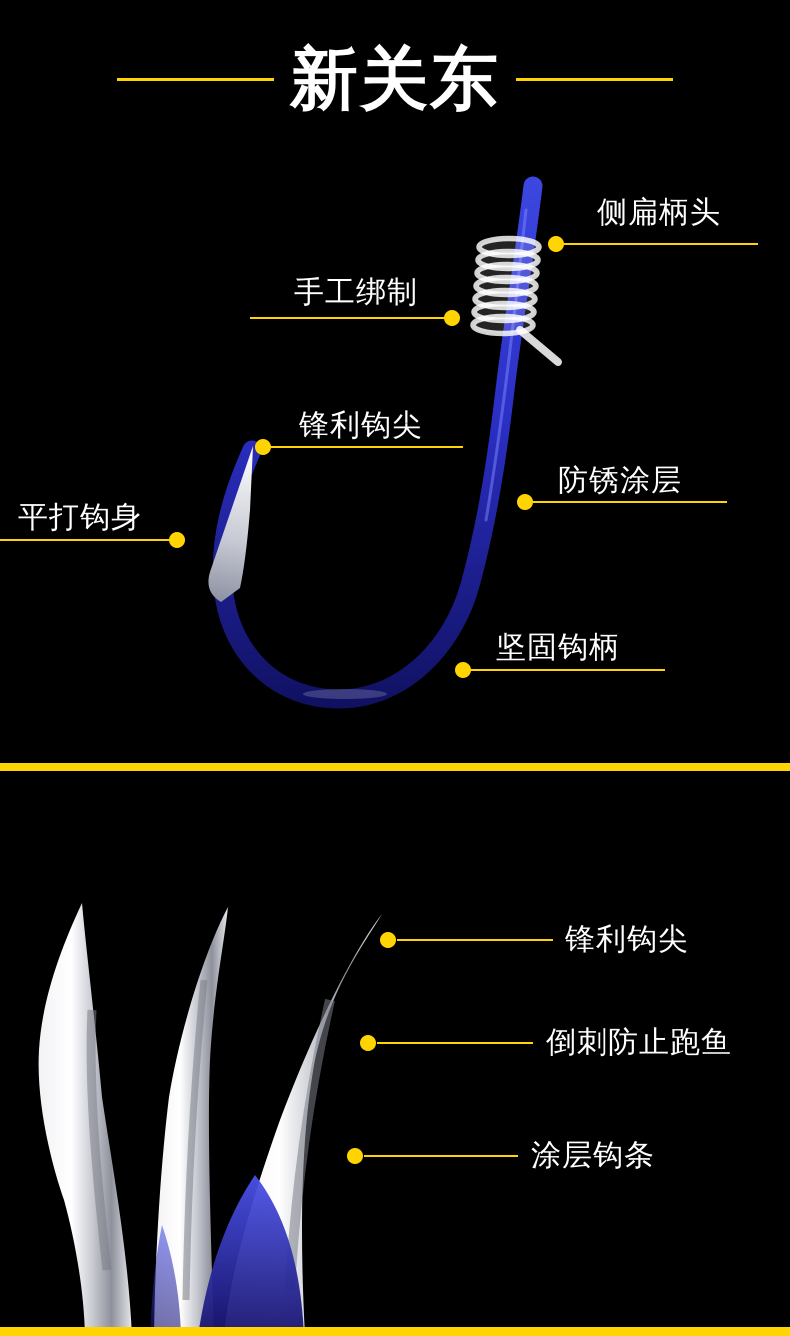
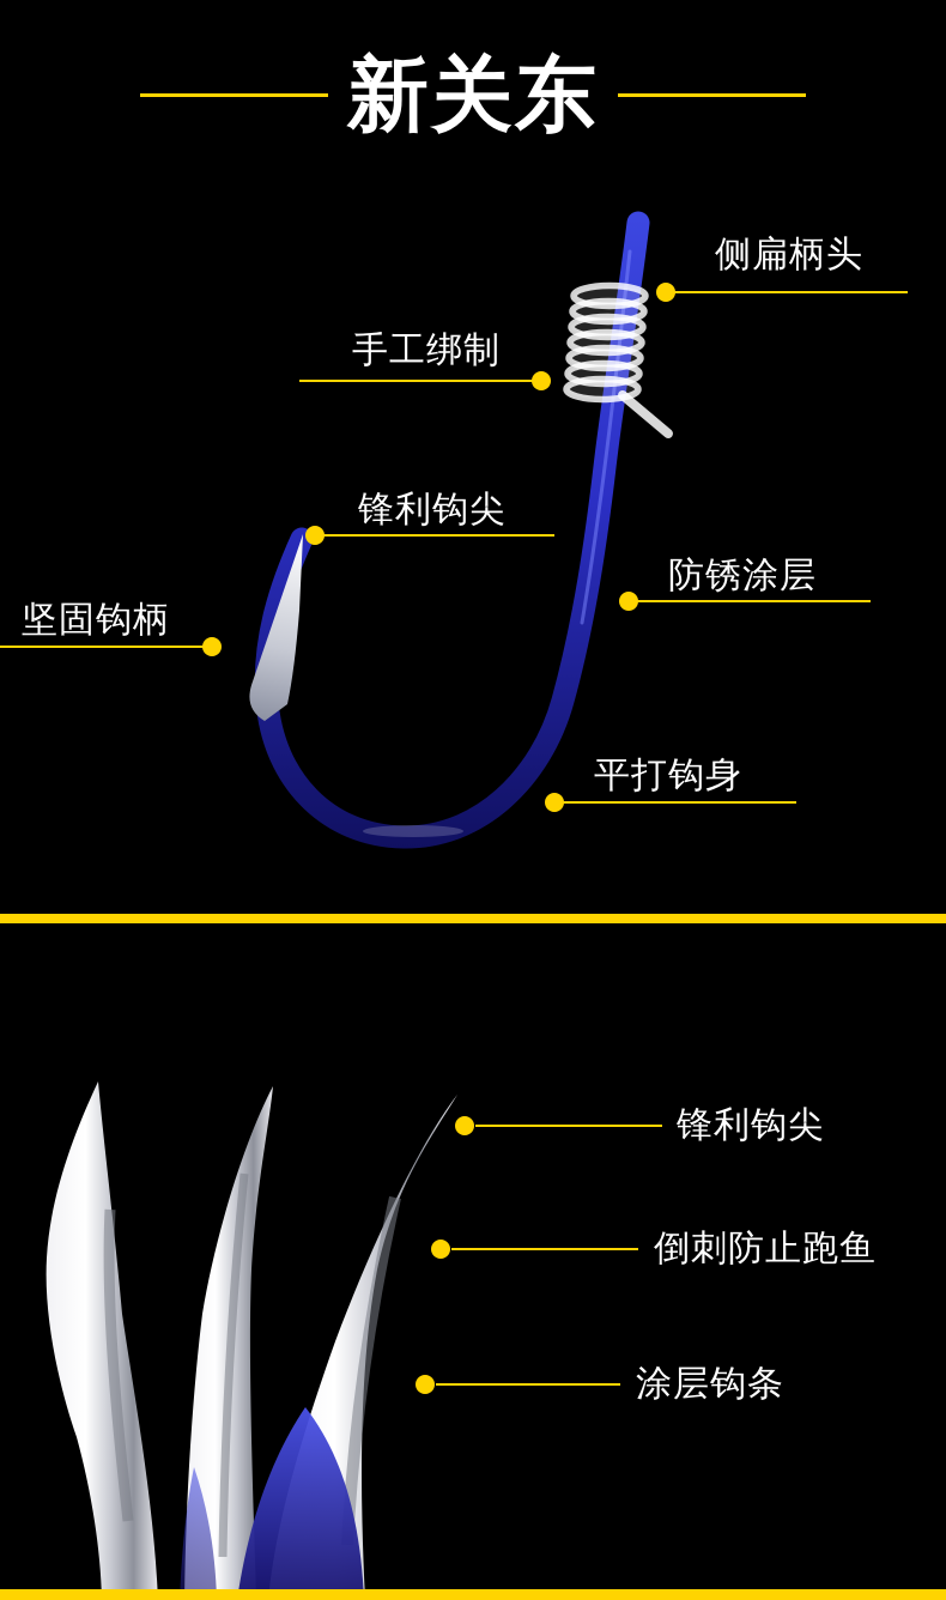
  新关东
  侧扁柄头
  手工绑制
  锋利钩尖
- 平打钩身
+ 坚固钩柄
  防锈涂层
- 坚固钩柄
+ 平打钩身
  锋利钩尖
  倒刺防止跑鱼
  涂层钩条
